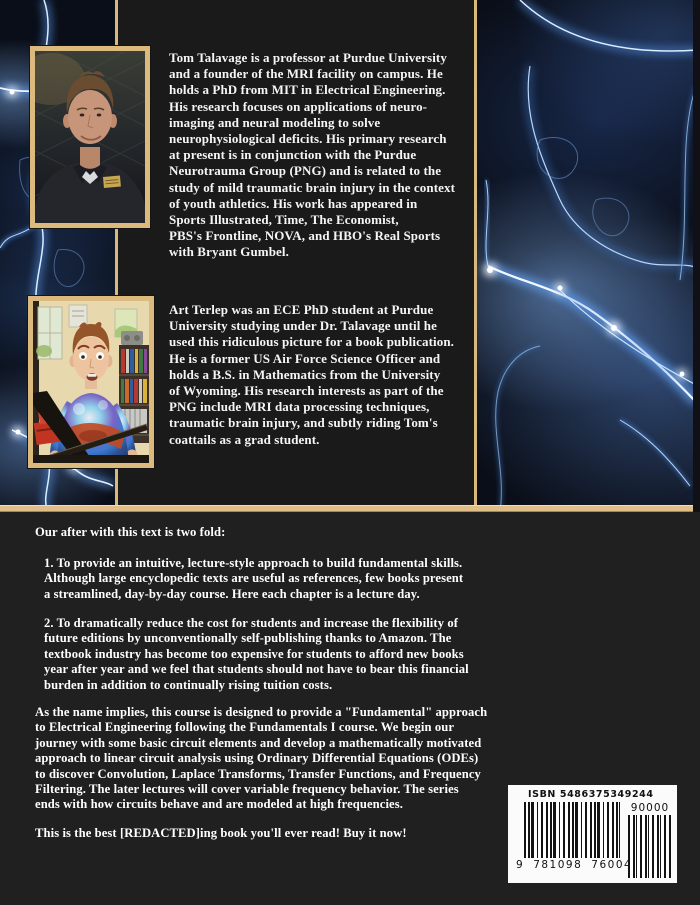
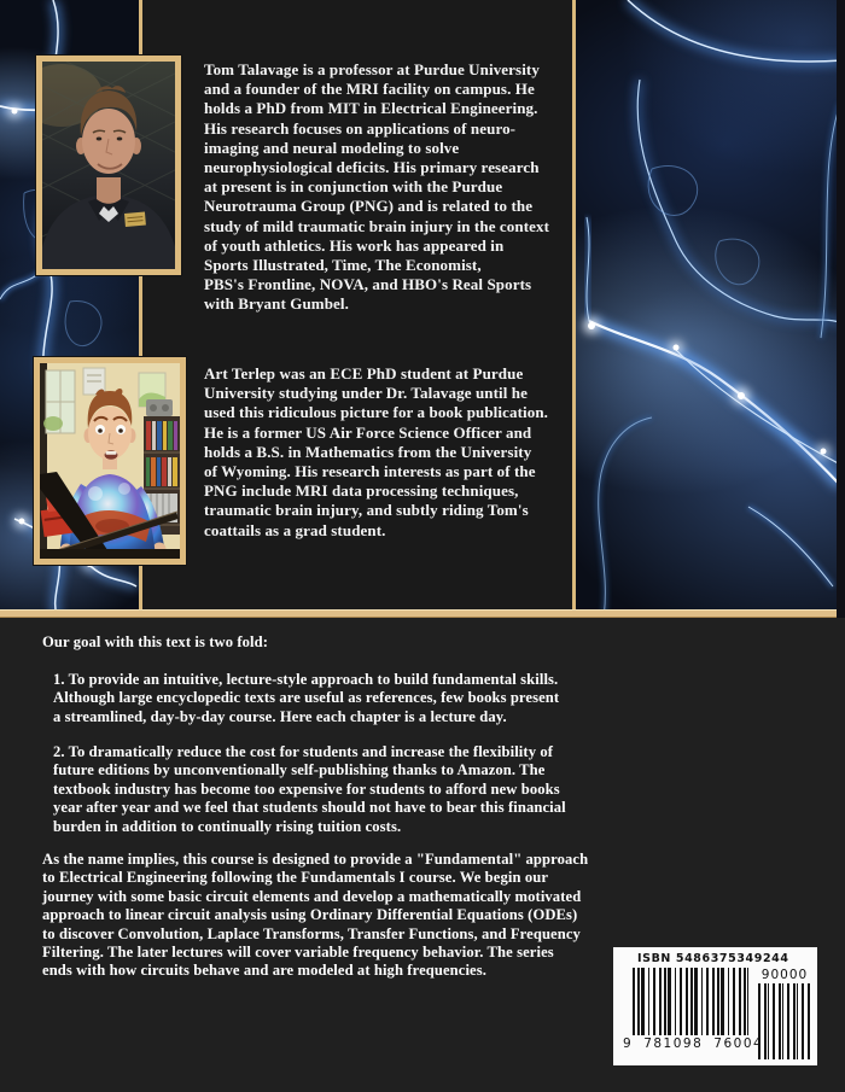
  Tom Talavage is a professor at Purdue University
  and a founder of the MRI facility on campus. He
  holds a PhD from MIT in Electrical Engineering.
  His research focuses on applications of neuro-
  imaging and neural modeling to solve
  neurophysiological deficits. His primary research
  at present is in conjunction with the Purdue
  Neurotrauma Group (PNG) and is related to the
  study of mild traumatic brain injury in the context
  of youth athletics. His work has appeared in
  Sports Illustrated, Time, The Economist,
  PBS's Frontline, NOVA, and HBO's Real Sports
  with Bryant Gumbel.
  Art Terlep was an ECE PhD student at Purdue
  University studying under Dr. Talavage until he
  used this ridiculous picture for a book publication.
  He is a former US Air Force Science Officer and
  holds a B.S. in Mathematics from the University
  of Wyoming. His research interests as part of the
  PNG include MRI data processing techniques,
  traumatic brain injury, and subtly riding Tom's
  coattails as a grad student.
- Our after with this text is two fold:
+ Our goal with this text is two fold:
  1. To provide an intuitive, lecture-style approach to build fundamental skills.
  Although large encyclopedic texts are useful as references, few books present
  a streamlined, day-by-day course. Here each chapter is a lecture day.
  2. To dramatically reduce the cost for students and increase the flexibility of
  future editions by unconventionally self-publishing thanks to Amazon. The
  textbook industry has become too expensive for students to afford new books
  year after year and we feel that students should not have to bear this financial
  burden in addition to continually rising tuition costs.
  As the name implies, this course is designed to provide a "Fundamental" approach
  to Electrical Engineering following the Fundamentals I course. We begin our
  journey with some basic circuit elements and develop a mathematically motivated
  approach to linear circuit analysis using Ordinary Differential Equations (ODEs)
  to discover Convolution, Laplace Transforms, Transfer Functions, and Frequency
  Filtering. The later lectures will cover variable frequency behavior. The series
  ends with how circuits behave and are modeled at high frequencies.
- This is the best [REDACTED]ing book you'll ever read! Buy it now!
  ISBN 5486375349244
  9
  781098
  90000
